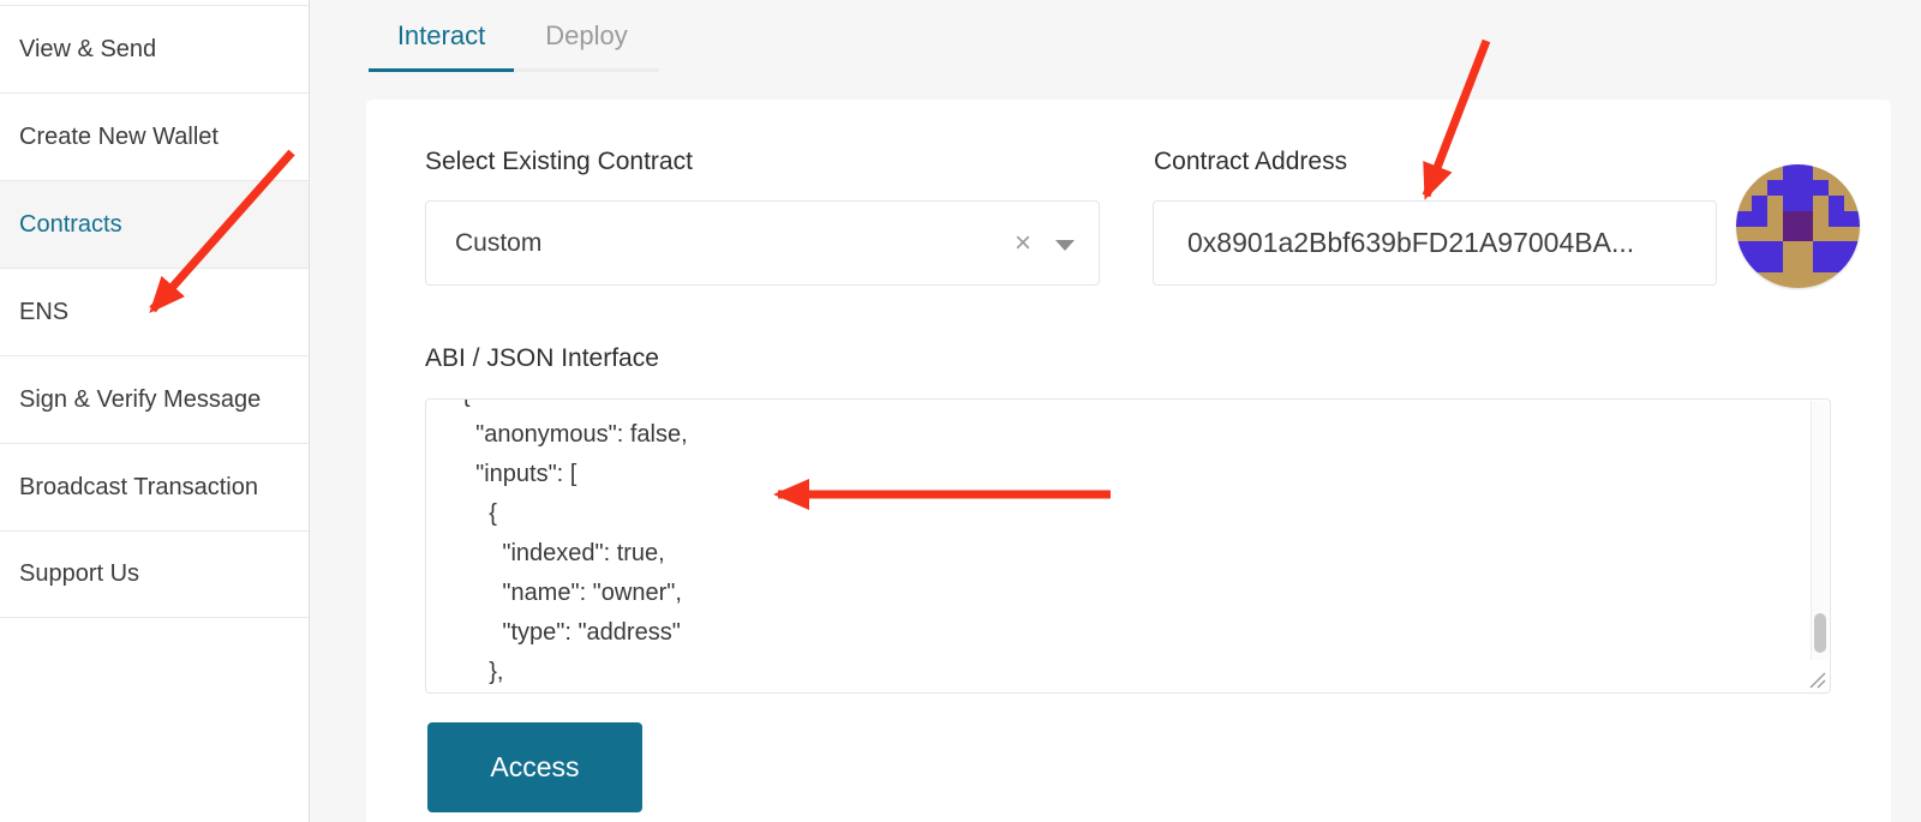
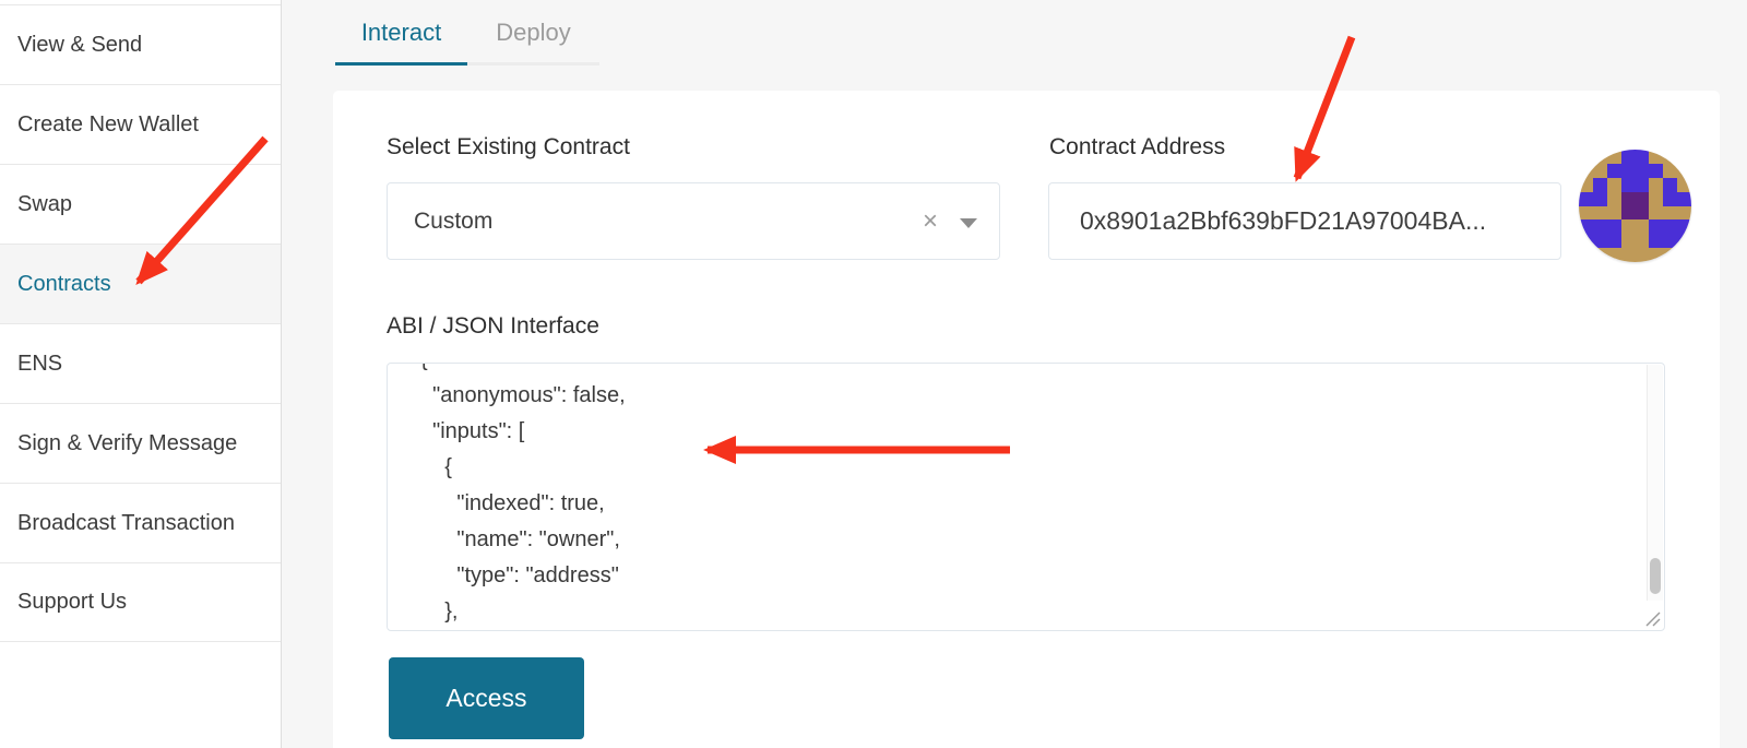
  View & Send
  Create New Wallet
+ Swap
  Contracts
  ENS
  Sign & Verify Message
  Broadcast Transaction
  Support Us
  Interact
  Deploy
  Select Existing Contract
  Custom
  ×
  Contract Address
  0x8901a2Bbf639bFD21A97004BA...
  ABI / JSON Interface
  "anonymous": false,
  "inputs": [
  {
  "indexed": true,
  "name": "owner",
  "type": "address"
  },
  Access
